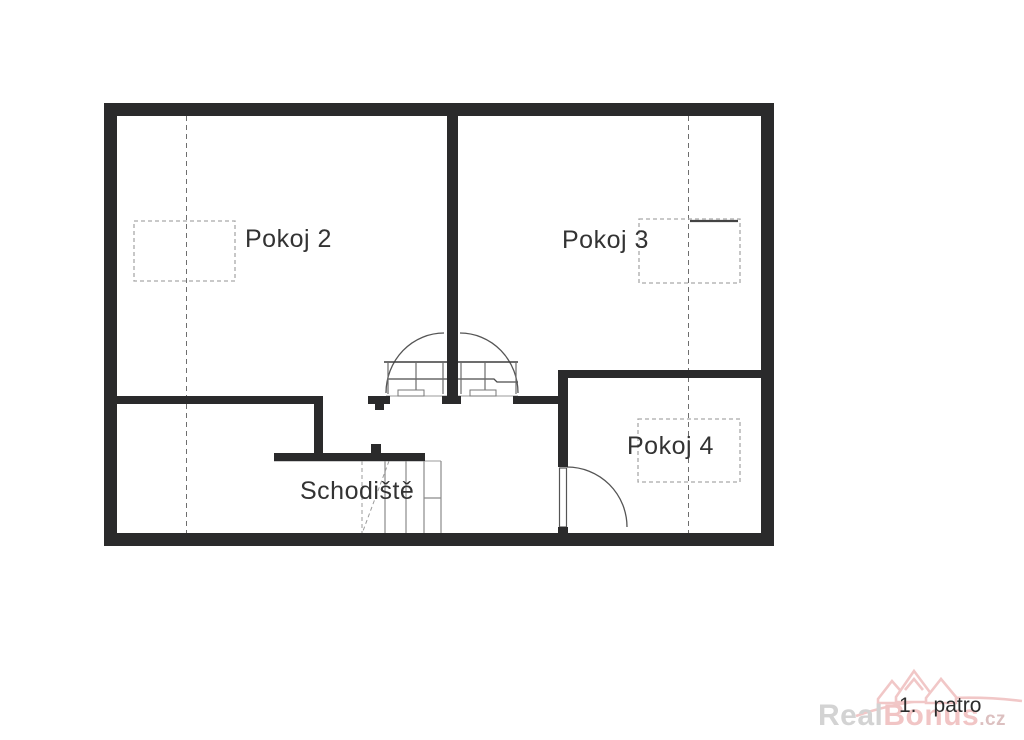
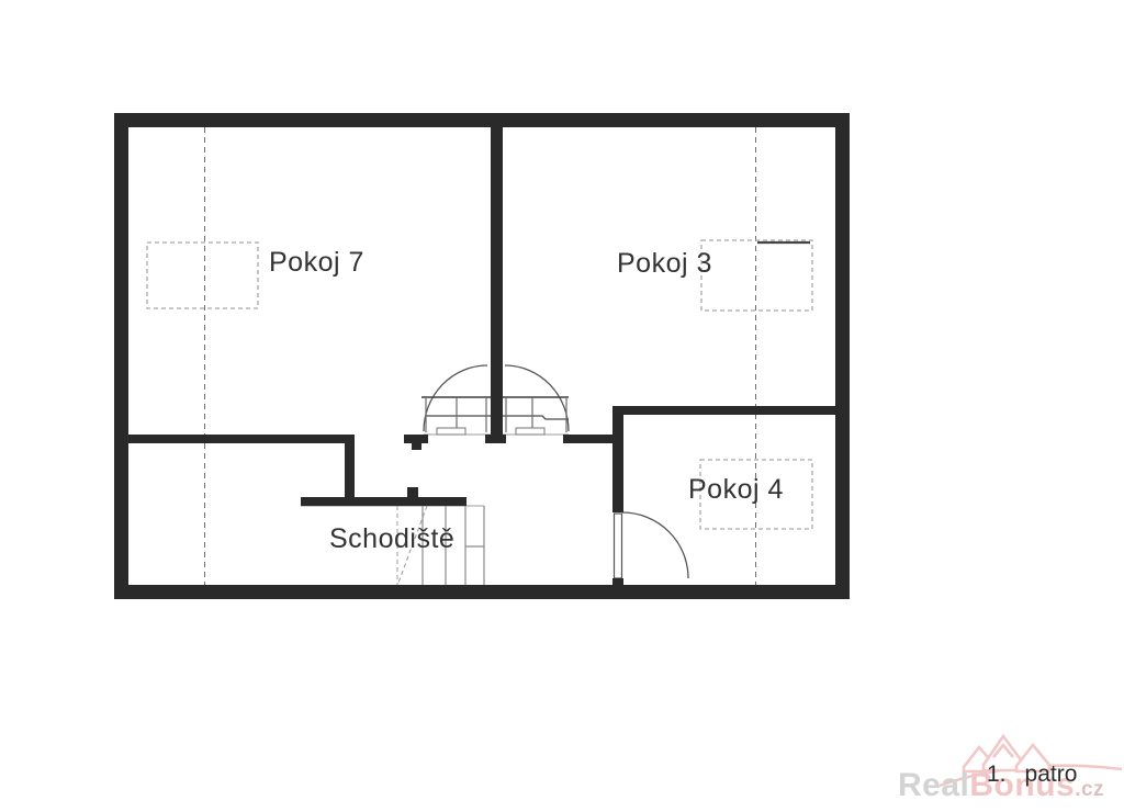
- Pokoj 2
+ Pokoj 7
  Pokoj 3
  Pokoj 4
  Schodiště
  RealBonus.cz
  1. patro
